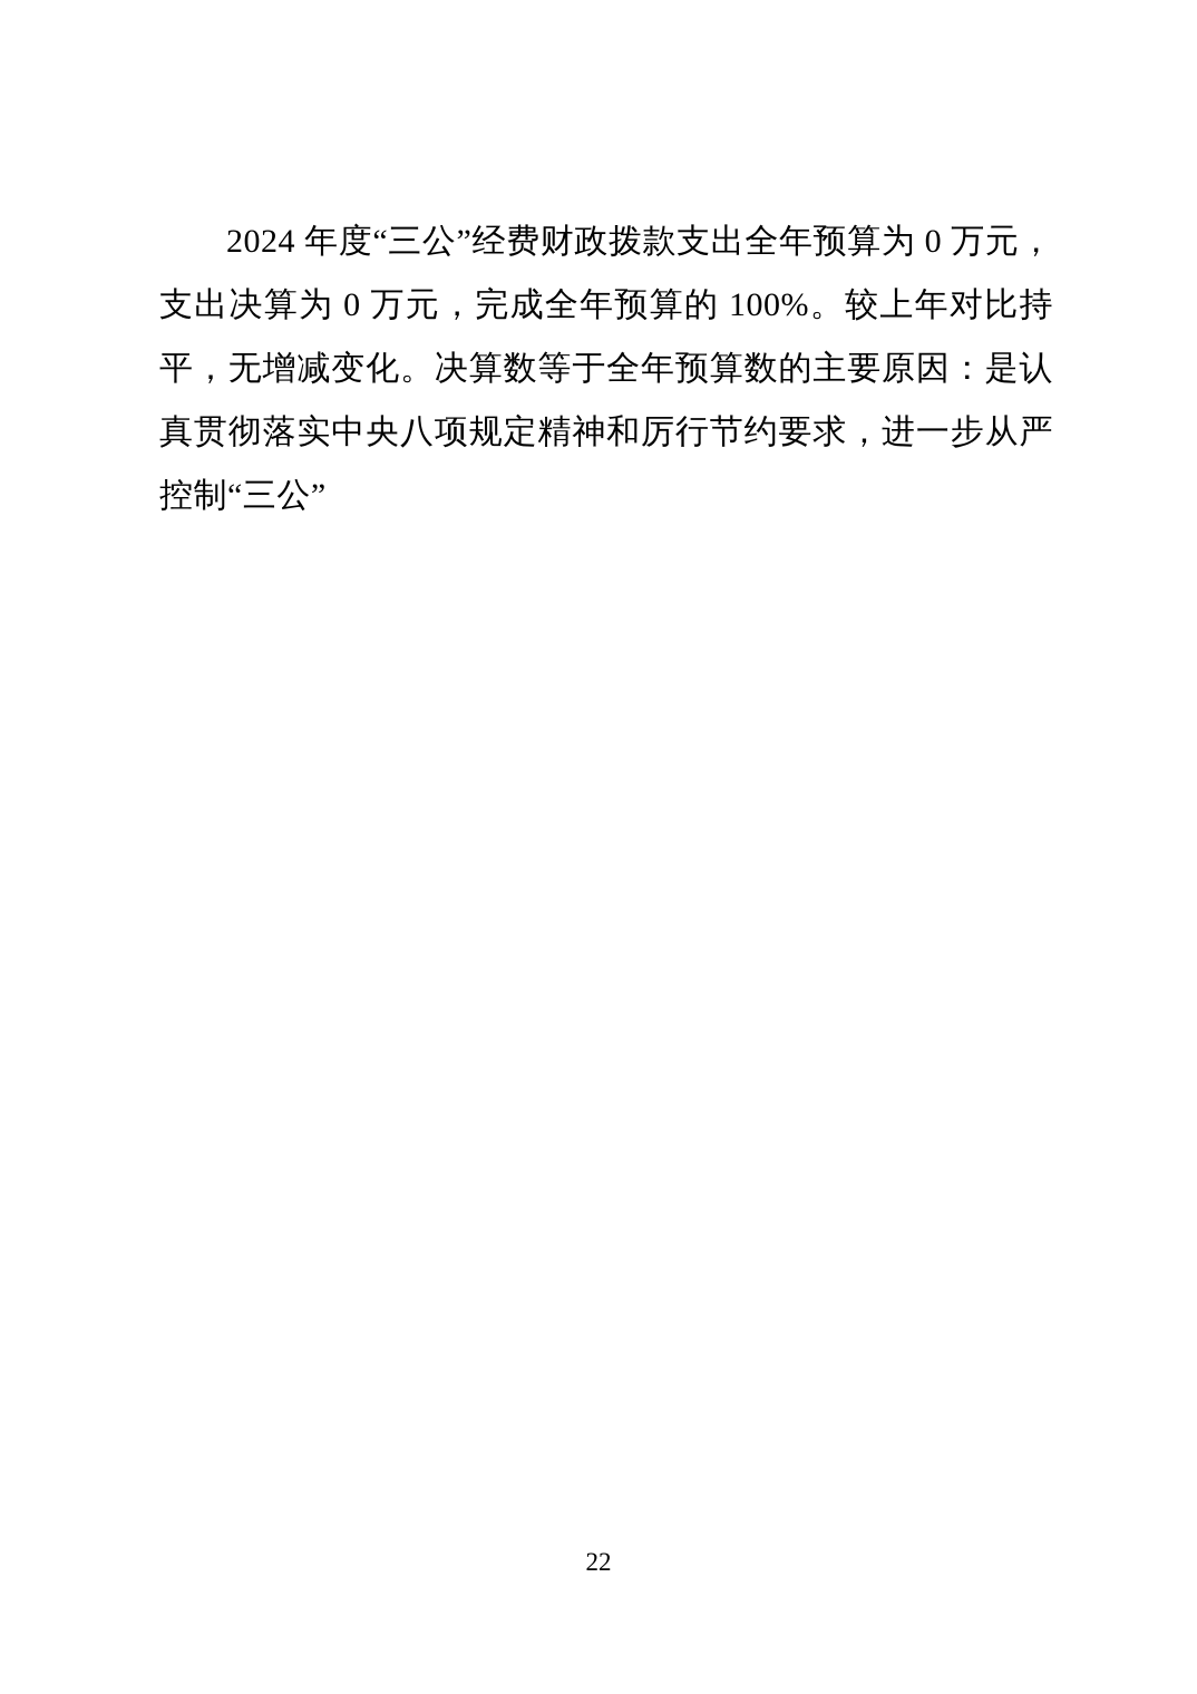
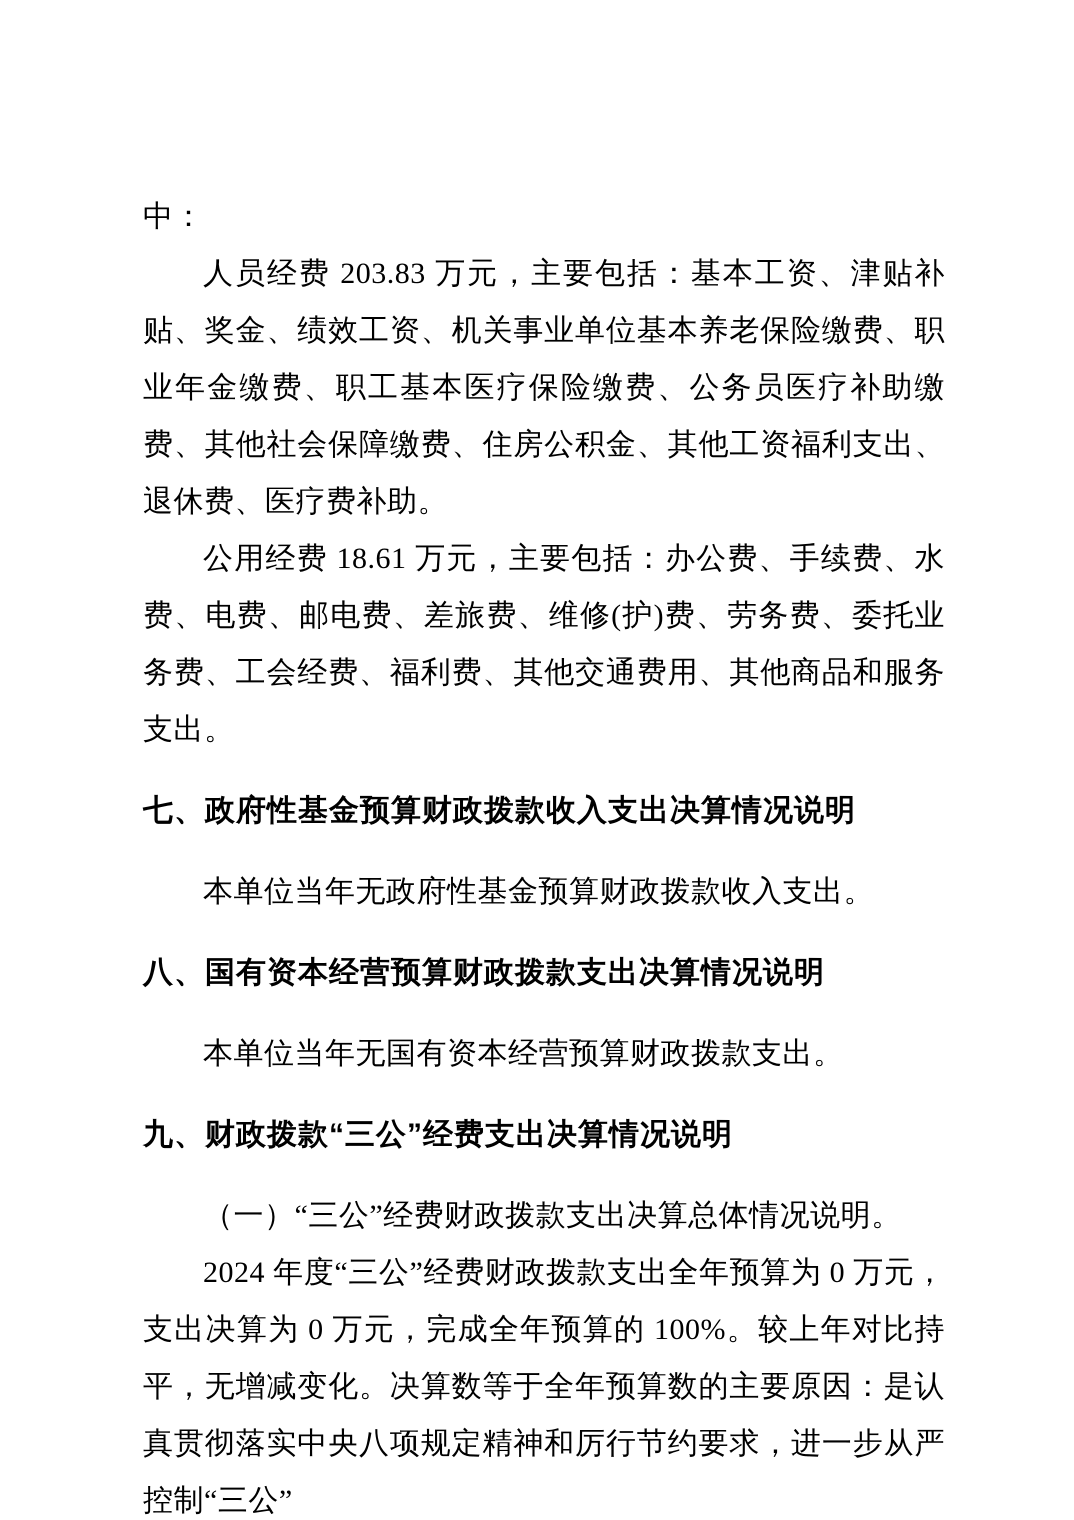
+ 中：
+ 人员经费 203.83 万元，主要包括：基本工资、津贴补贴、奖金、绩效工资、机关事业单位基本养老保险缴费、职业年金缴费、职工基本医疗保险缴费、公务员医疗补助缴费、其他社会保障缴费、住房公积金、其他工资福利支出、退休费、医疗费补助。
+ 公用经费 18.61 万元，主要包括：办公费、手续费、水费、电费、邮电费、差旅费、维修(护)费、劳务费、委托业务费、工会经费、福利费、其他交通费用、其他商品和服务支出。
+ 七、政府性基金预算财政拨款收入支出决算情况说明
+ 本单位当年无政府性基金预算财政拨款收入支出。
+ 八、国有资本经营预算财政拨款支出决算情况说明
+ 本单位当年无国有资本经营预算财政拨款支出。
+ 九、财政拨款“三公”经费支出决算情况说明
+ （一）“三公”经费财政拨款支出决算总体情况说明。
  2024 年度“三公”经费财政拨款支出全年预算为 0 万元，支出决算为 0 万元，完成全年预算的 100%。较上年对比持平，无增减变化。决算数等于全年预算数的主要原因：是认真贯彻落实中央八项规定精神和厉行节约要求，进一步从严控制“三公”
- 22
